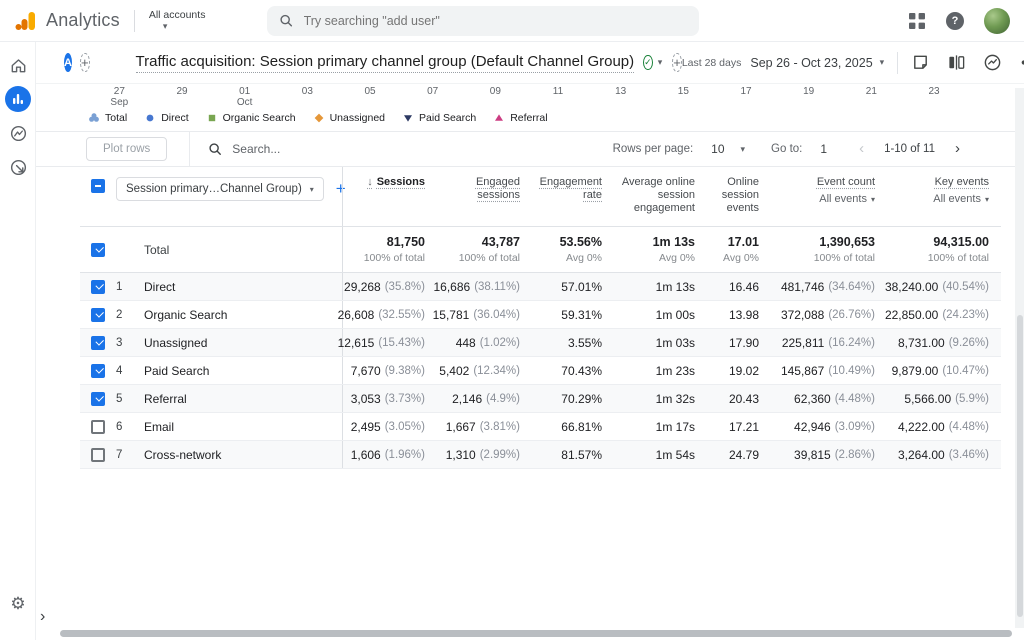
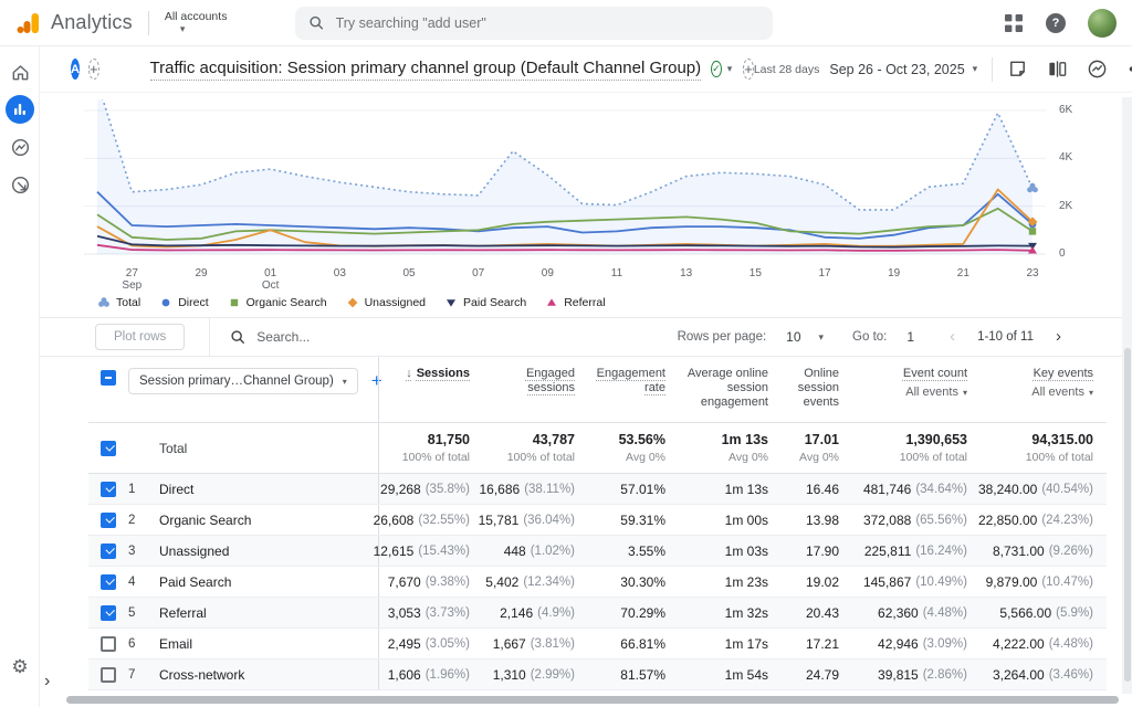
  Analytics
  All accounts
  ▾
  Try searching "add user"
  ?
  ⚙
  A
  +
  Traffic acquisition: Session primary channel group (Default Channel Group)
  ✓
  ▾
  +
  Last 28 days
  Sep 26 - Oct 23, 2025
  ▾
+ 6K
+ 4K
+ 2K
+ 0
  27
  Sep
  29
  01
  Oct
  03
  05
  07
  09
  11
  13
  15
  17
  19
  21
  23
  Total
  Direct
  Organic Search
  Unassigned
  Paid Search
  Referral
  Plot rows
  Search...
  Rows per page:
  10
  ▾
  Go to:
  1
  ‹
  1-10 of 11
  ›
  Session primary…Channel Group)
  ▾
  +
  ↓ Sessions
  Engaged sessions
  Engagement rate
  Average online session engagement
  Online session events
  Event count
  All events ▾
  Key events
  All events ▾
  Total
  81,750
  100% of total
  43,787
  100% of total
  53.56%
  Avg 0%
  1m 13s
  Avg 0%
  17.01
  Avg 0%
  1,390,653
  100% of total
  94,315.00
  100% of total
  1
  Direct
  29,268
  (35.8%)
  16,686
  (38.11%)
  57.01%
  1m 13s
  16.46
  481,746
  (34.64%)
  38,240.00
  (40.54%)
  2
  Organic Search
  26,608
  (32.55%)
  15,781
  (36.04%)
  59.31%
  1m 00s
  13.98
  372,088
- (26.76%)
+ (65.56%)
  22,850.00
  (24.23%)
  3
  Unassigned
  12,615
  (15.43%)
  448
  (1.02%)
  3.55%
  1m 03s
  17.90
  225,811
  (16.24%)
  8,731.00
  (9.26%)
  4
  Paid Search
  7,670
  (9.38%)
  5,402
  (12.34%)
- 70.43%
+ 30.30%
  1m 23s
  19.02
  145,867
  (10.49%)
  9,879.00
  (10.47%)
  5
  Referral
  3,053
  (3.73%)
  2,146
  (4.9%)
  70.29%
  1m 32s
  20.43
  62,360
  (4.48%)
  5,566.00
  (5.9%)
  6
  Email
  2,495
  (3.05%)
  1,667
  (3.81%)
  66.81%
  1m 17s
  17.21
  42,946
  (3.09%)
  4,222.00
  (4.48%)
  7
  Cross-network
  1,606
  (1.96%)
  1,310
  (2.99%)
  81.57%
  1m 54s
  24.79
  39,815
  (2.86%)
  3,264.00
  (3.46%)
  ›
